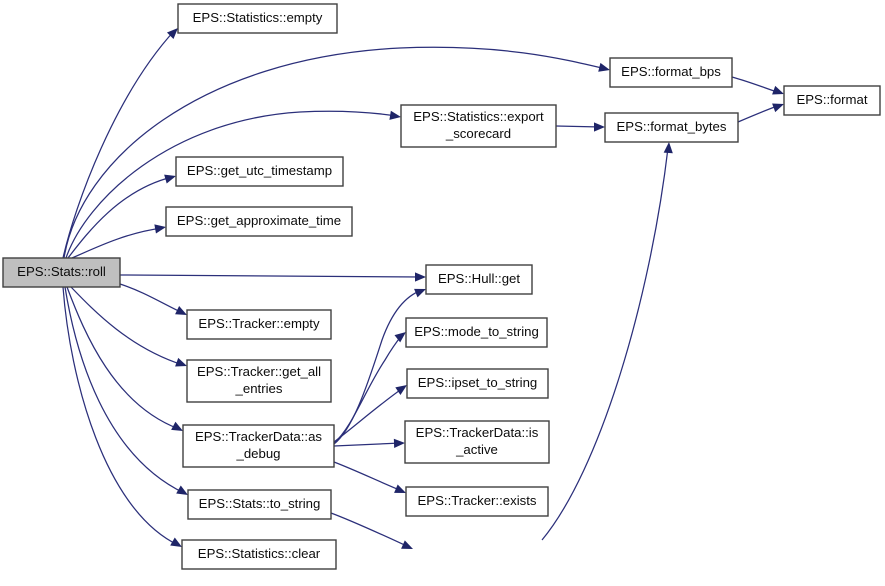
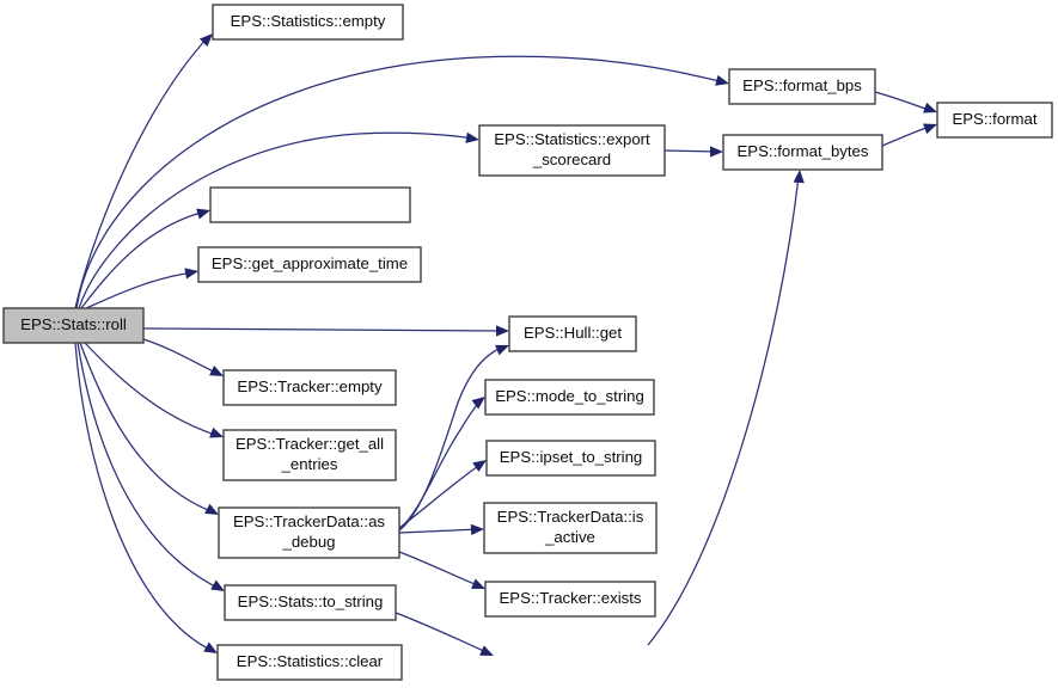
  EPS::Stats::roll
  EPS::Statistics::empty
  EPS::format_bps
  EPS::format
  EPS::Statistics::export
  _scorecard
  EPS::format_bytes
- EPS::get_utc_timestamp
  EPS::get_approximate_time
  EPS::Hull::get
  EPS::Tracker::empty
  EPS::mode_to_string
  EPS::Tracker::get_all
  _entries
  EPS::ipset_to_string
  EPS::TrackerData::as
  _debug
  EPS::TrackerData::is
  _active
  EPS::Stats::to_string
  EPS::Tracker::exists
  EPS::Statistics::clear
